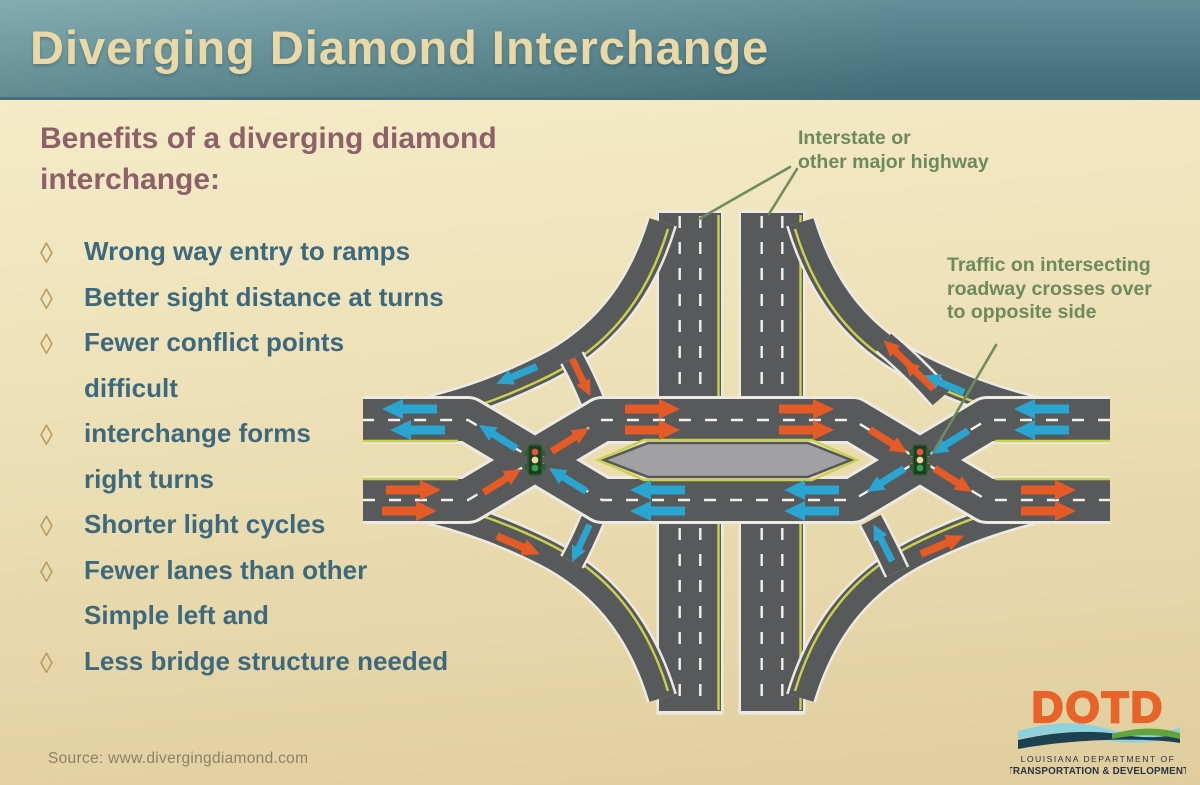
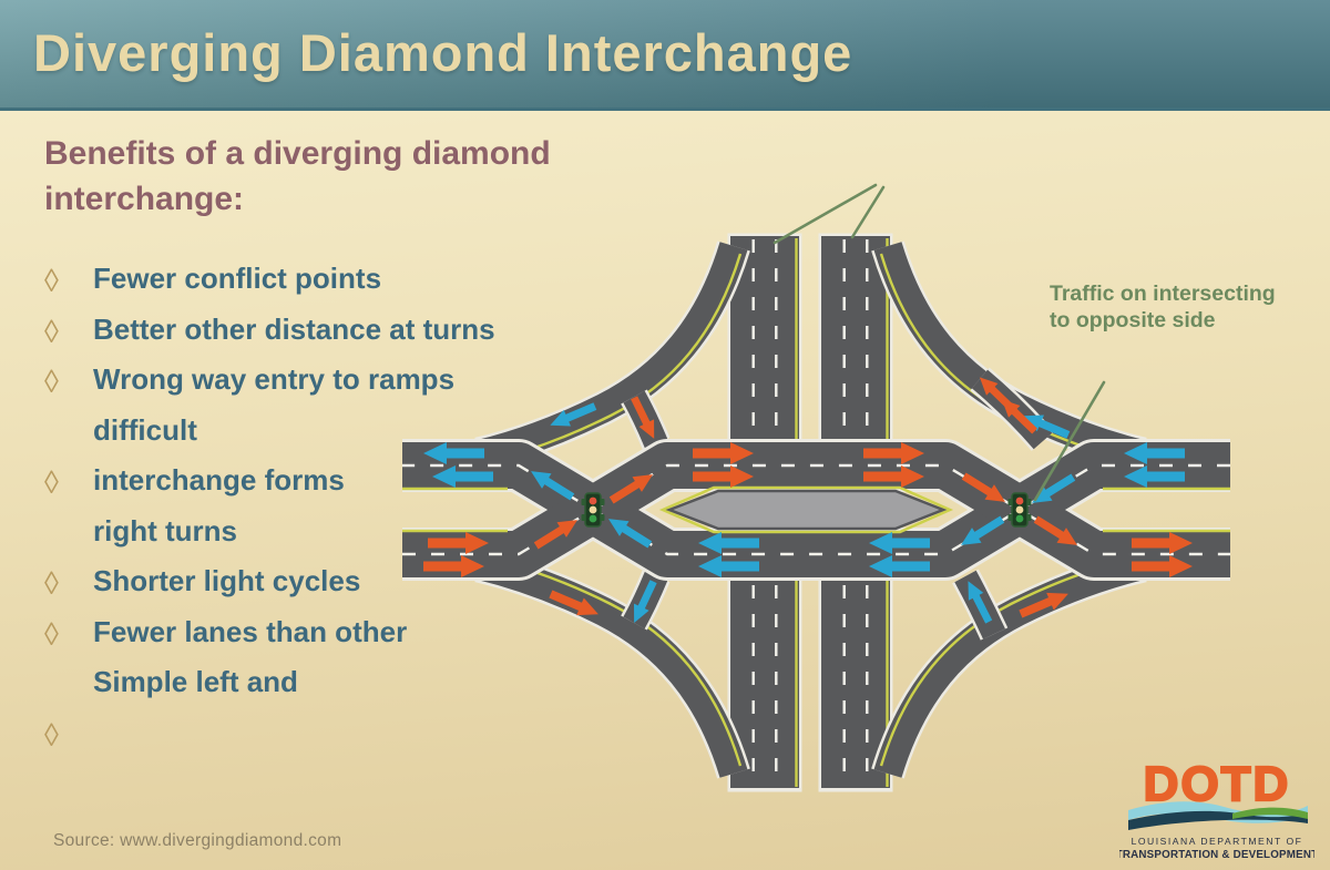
  Diverging Diamond Interchange
  Benefits of a diverging diamond interchange:
  ◊
- Wrong way entry to ramps
+ Fewer conflict points
  ◊
- Better sight distance at turns
+ Better other distance at turns
  ◊
- Fewer conflict points
+ Wrong way entry to ramps
  difficult
  ◊
  interchange forms
  right turns
  ◊
  Shorter light cycles
  ◊
  Fewer lanes than other
  Simple left and
  ◊
- Less bridge structure needed
- Interstate or
- other major highway
  Traffic on intersecting
- roadway crosses over
  to opposite side
  Source: www.divergingdiamond.com
  DOTD
  LOUISIANA DEPARTMENT OF
  TRANSPORTATION & DEVELOPMEN
